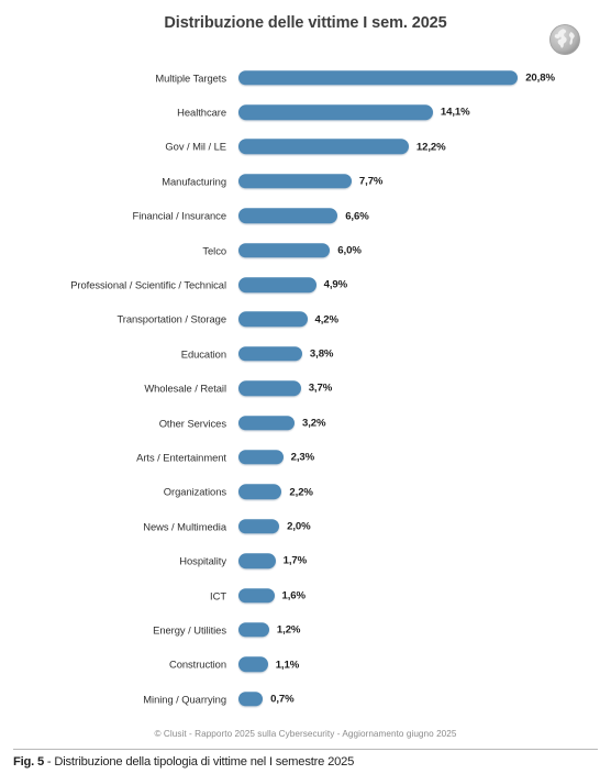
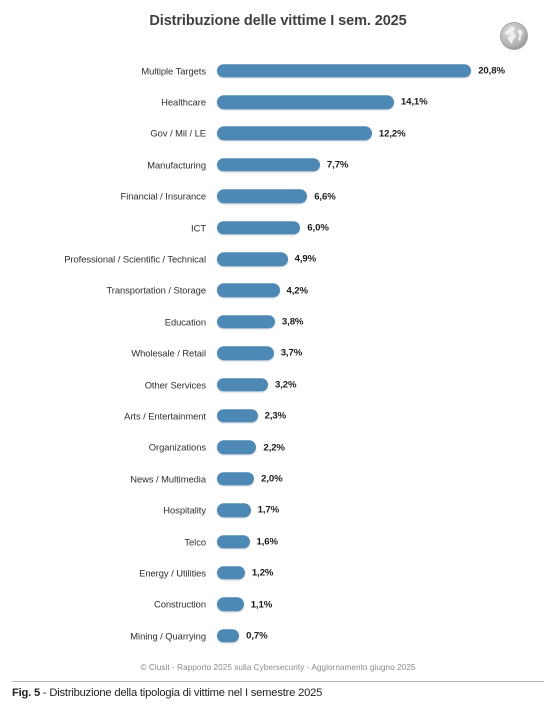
  Distribuzione delle vittime I sem. 2025
  Multiple Targets
  20,8%
  Healthcare
  14,1%
  Gov / Mil / LE
  12,2%
  Manufacturing
  7,7%
  Financial / Insurance
  6,6%
- Telco
+ ICT
  6,0%
  Professional / Scientific / Technical
  4,9%
  Transportation / Storage
  4,2%
  Education
  3,8%
  Wholesale / Retail
  3,7%
  Other Services
  3,2%
  Arts / Entertainment
  2,3%
  Organizations
  2,2%
  News / Multimedia
  2,0%
  Hospitality
  1,7%
- ICT
+ Telco
  1,6%
  Energy / Utilities
  1,2%
  Construction
  1,1%
  Mining / Quarrying
  0,7%
  © Clusit - Rapporto 2025 sulla Cybersecurity - Aggiornamento giugno 2025
  Fig. 5 - Distribuzione della tipologia di vittime nel I semestre 2025
